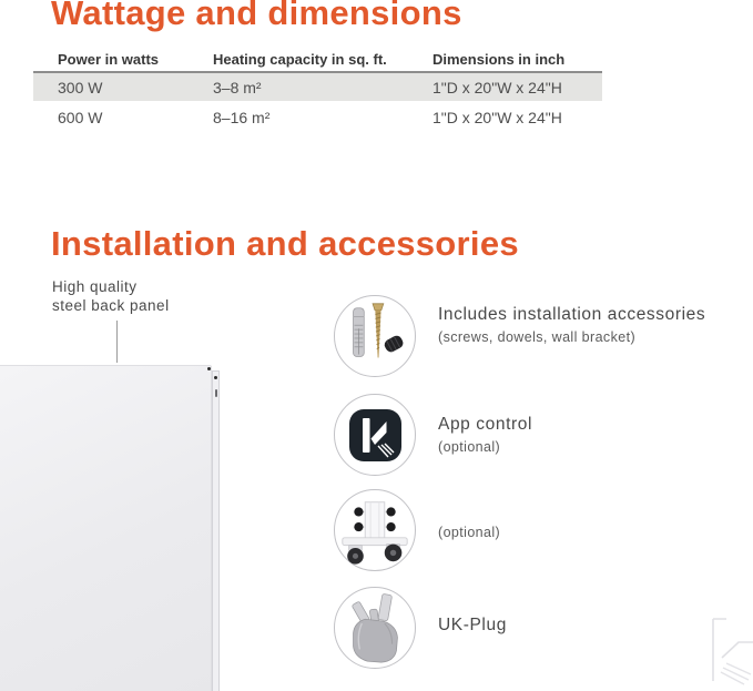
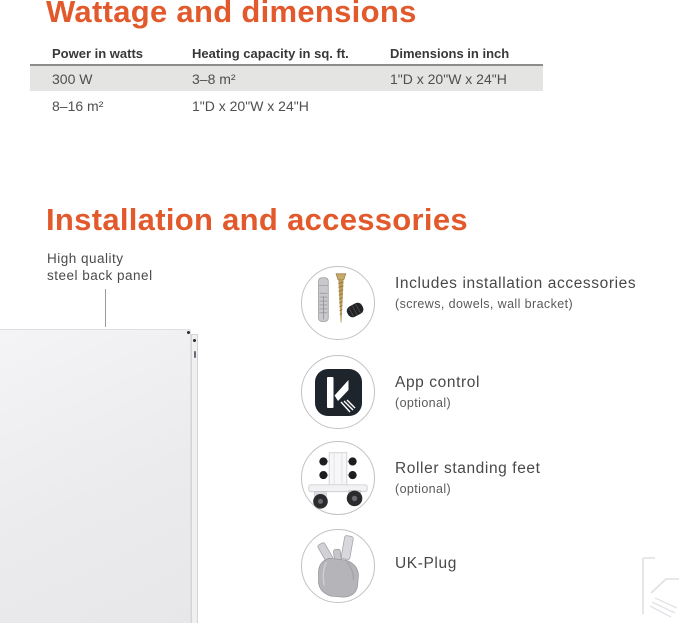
  Wattage and dimensions
  Power in watts
  Heating capacity in sq. ft.
  Dimensions in inch
  300 W
  3–8 m²
  1"D x 20"W x 24"H
- 600 W
  8–16 m²
  1"D x 20"W x 24"H
  Installation and accessories
  High quality
  steel back panel
  Includes installation accessories
  (screws, dowels, wall bracket)
  App control
  (optional)
+ Roller standing feet
  (optional)
  UK-Plug
